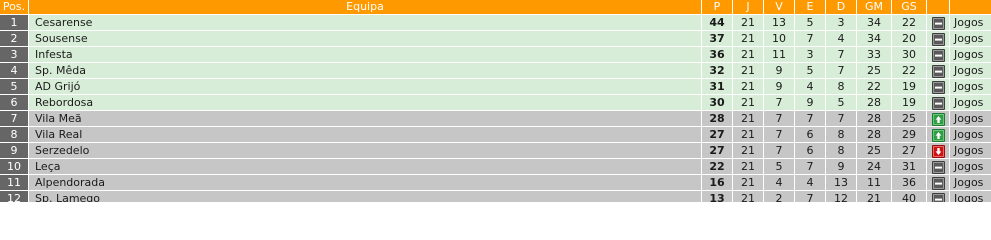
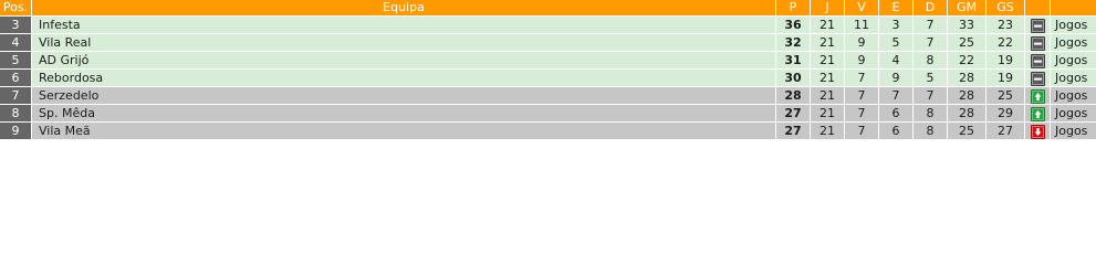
  Pos.	Equipa	P	J	V	E	D	GM	GS
- 1	Cesarense	44	21	13	5	3	34	22		Jogos
- 2	Sousense	37	21	10	7	4	34	20		Jogos
- 3	Infesta	36	21	11	3	7	33	30		Jogos
+ 3	Infesta	36	21	11	3	7	33	23		Jogos
- 4	Sp. Mêda	32	21	9	5	7	25	22		Jogos
+ 4	Vila Real	32	21	9	5	7	25	22		Jogos
  5	AD Grijó	31	21	9	4	8	22	19		Jogos
  6	Rebordosa	30	21	7	9	5	28	19		Jogos
- 7	Vila Meã	28	21	7	7	7	28	25		Jogos
+ 7	Serzedelo	28	21	7	7	7	28	25		Jogos
- 8	Vila Real	27	21	7	6	8	28	29		Jogos
+ 8	Sp. Mêda	27	21	7	6	8	28	29		Jogos
- 9	Serzedelo	27	21	7	6	8	25	27		Jogos
+ 9	Vila Meã	27	21	7	6	8	25	27		Jogos
- 10	Leça	22	21	5	7	9	24	31		Jogos
- 11	Alpendorada	16	21	4	4	13	11	36		Jogos
- 12	Sp. Lamego	13	21	2	7	12	21	40		Jogos
